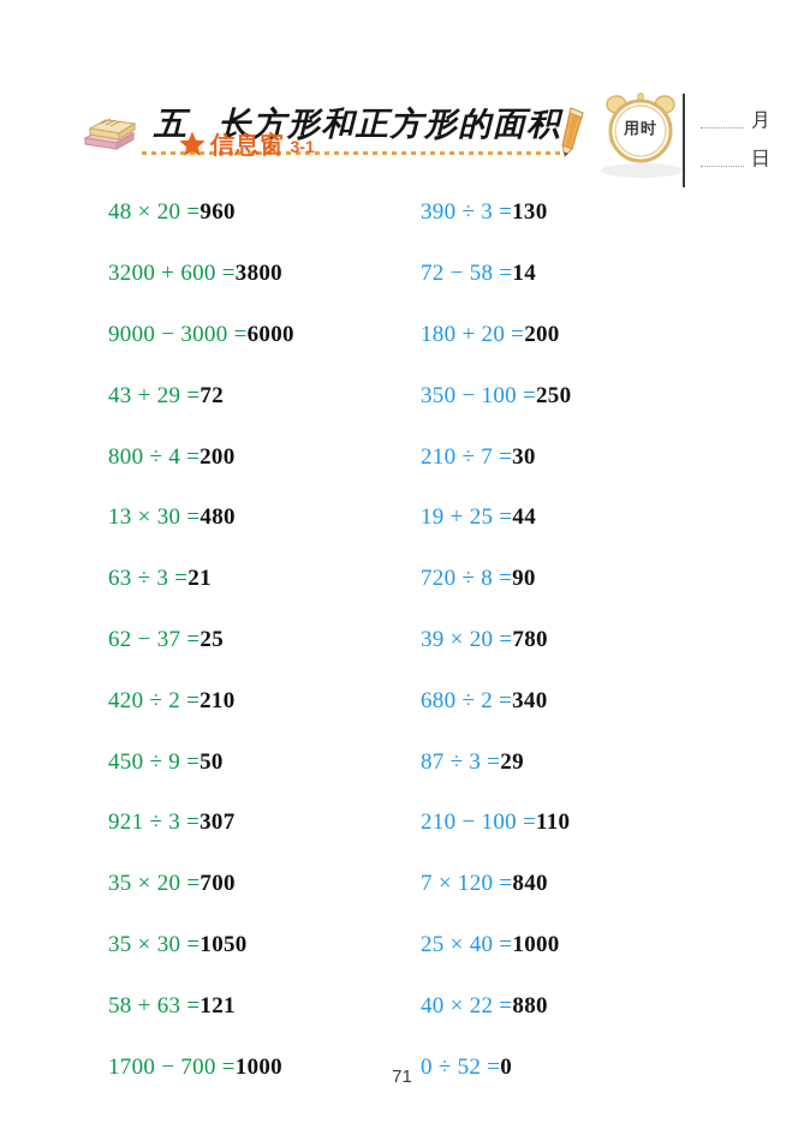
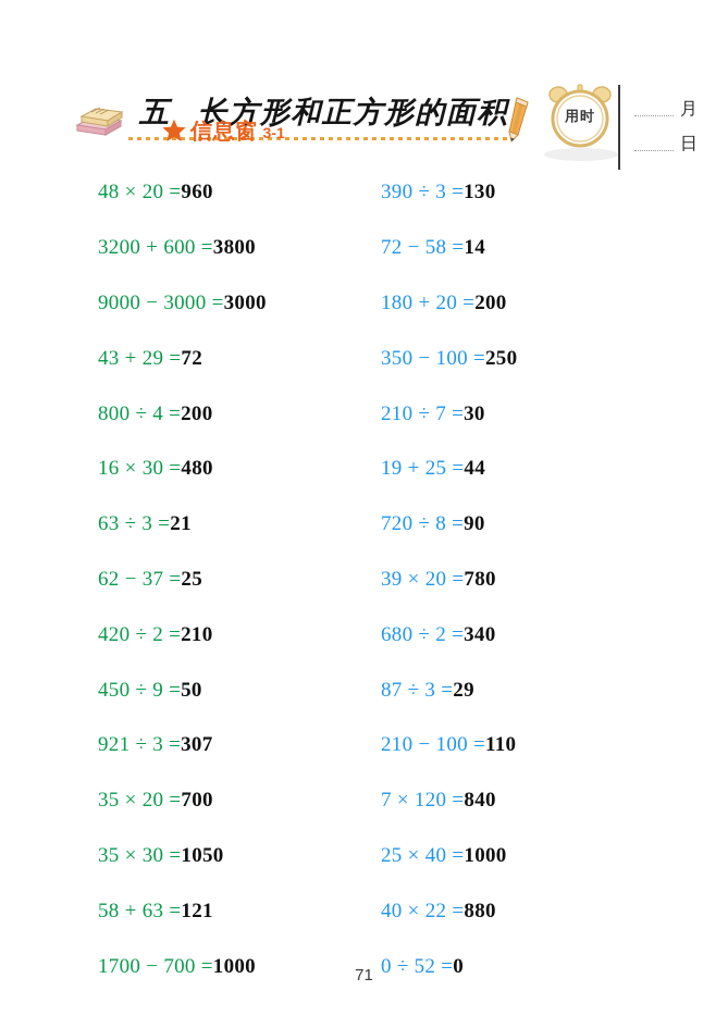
  五
  长方形和正方形的面积
  用时
  月
  日
  信息窗
  3-1
  48 × 20 =
  960
  3200 + 600 =
  3800
  9000 − 3000 =
- 6000
+ 3000
  43 + 29 =
  72
  800 ÷ 4 =
  200
- 13 × 30 =
+ 16 × 30 =
  480
  63 ÷ 3 =
  21
  62 − 37 =
  25
  420 ÷ 2 =
  210
  450 ÷ 9 =
  50
  921 ÷ 3 =
  307
  35 × 20 =
  700
  35 × 30 =
  1050
  58 + 63 =
  121
  1700 − 700 =
  1000
  390 ÷ 3 =
  130
  72 − 58 =
  14
  180 + 20 =
  200
  350 − 100 =
  250
  210 ÷ 7 =
  30
  19 + 25 =
  44
  720 ÷ 8 =
  90
  39 × 20 =
  780
  680 ÷ 2 =
  340
  87 ÷ 3 =
  29
  210 − 100 =
  110
  7 × 120 =
  840
  25 × 40 =
  1000
  40 × 22 =
  880
  0 ÷ 52 =
  0
  71
